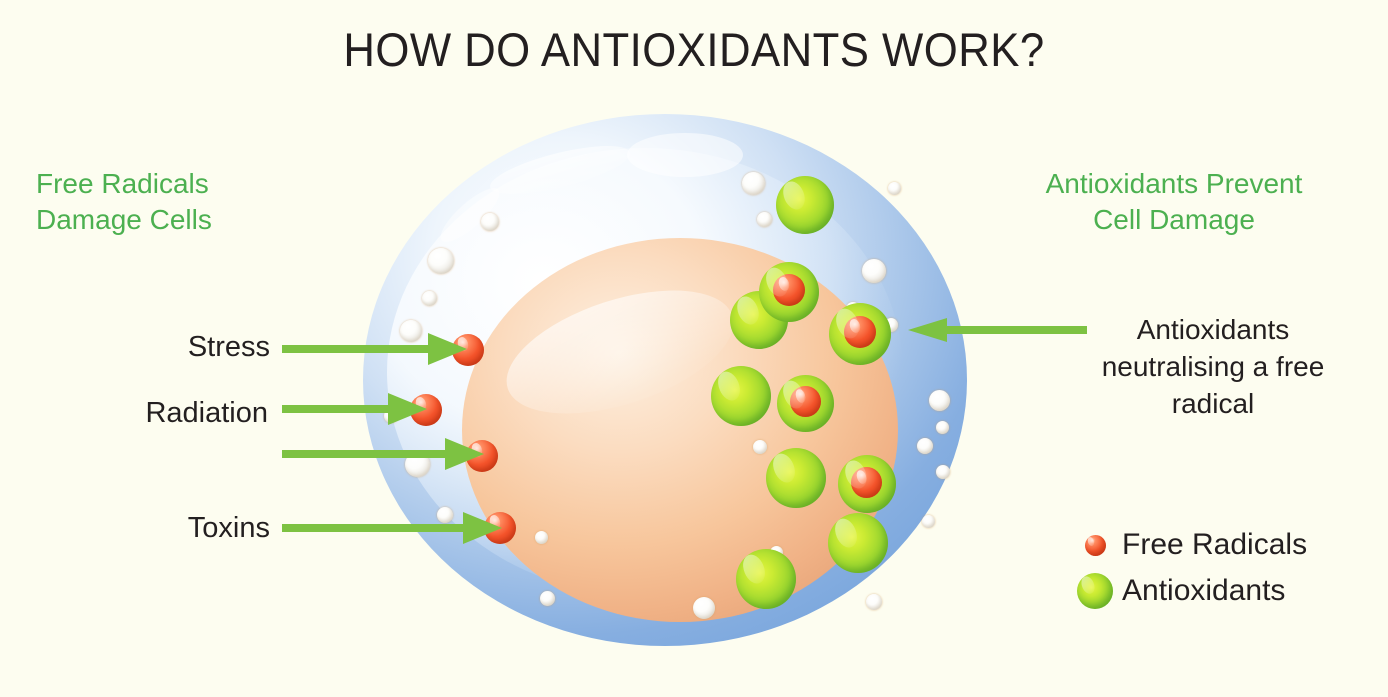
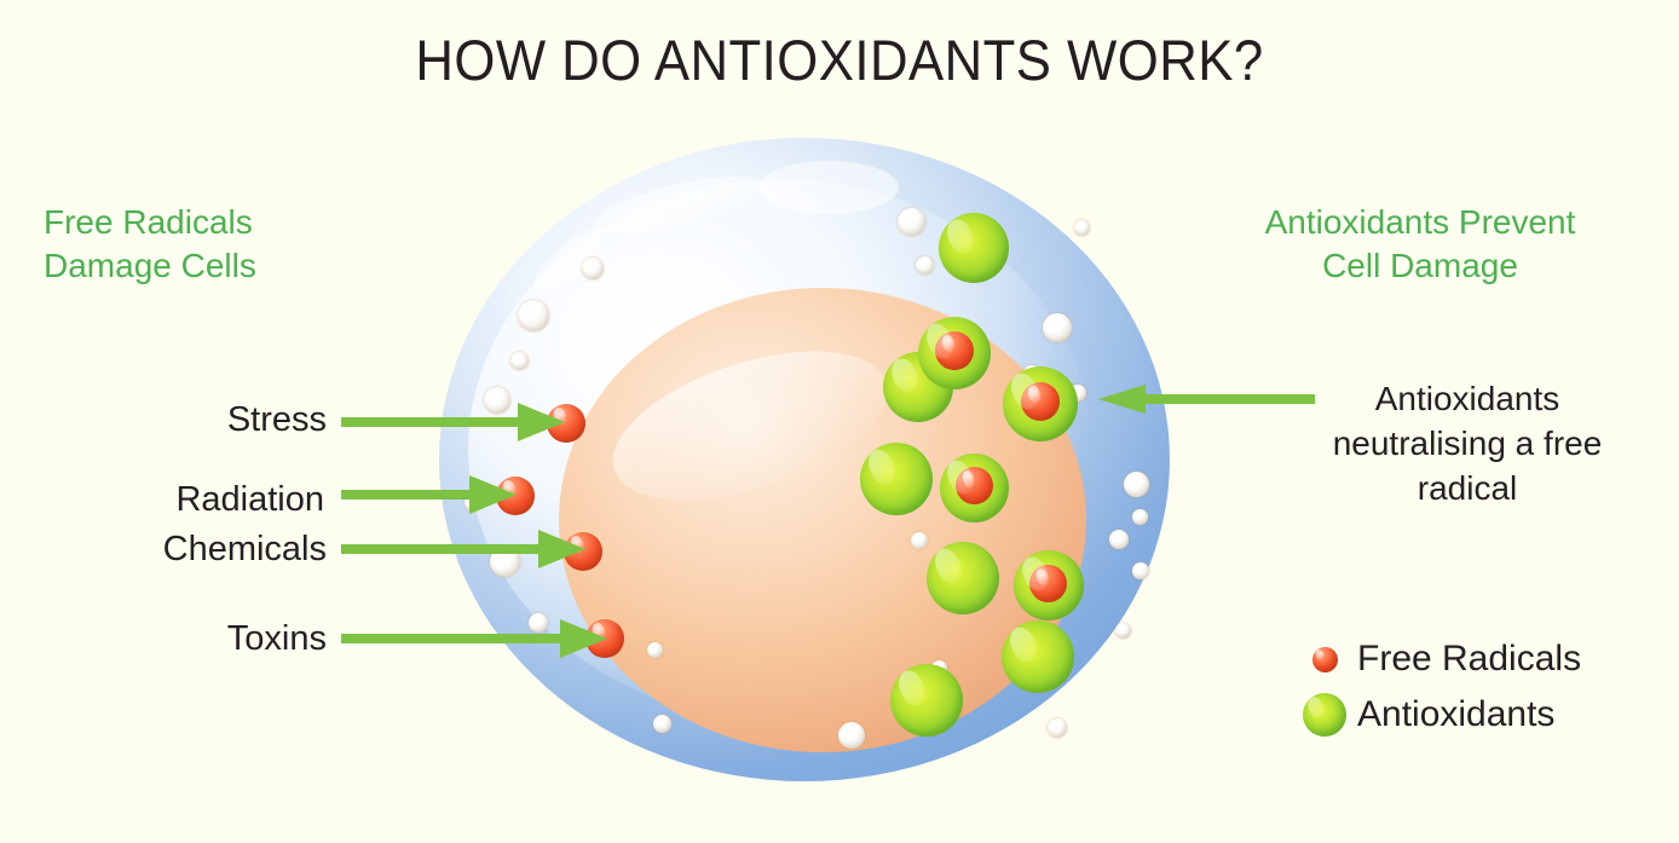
  HOW DO ANTIOXIDANTS WORK?
  Free Radicals
  Damage Cells
  Antioxidants Prevent
  Cell Damage
  Stress
  Radiation
+ Chemicals
  Toxins
  Antioxidants
  neutralising a free
  radical
  Free Radicals
  Antioxidants
